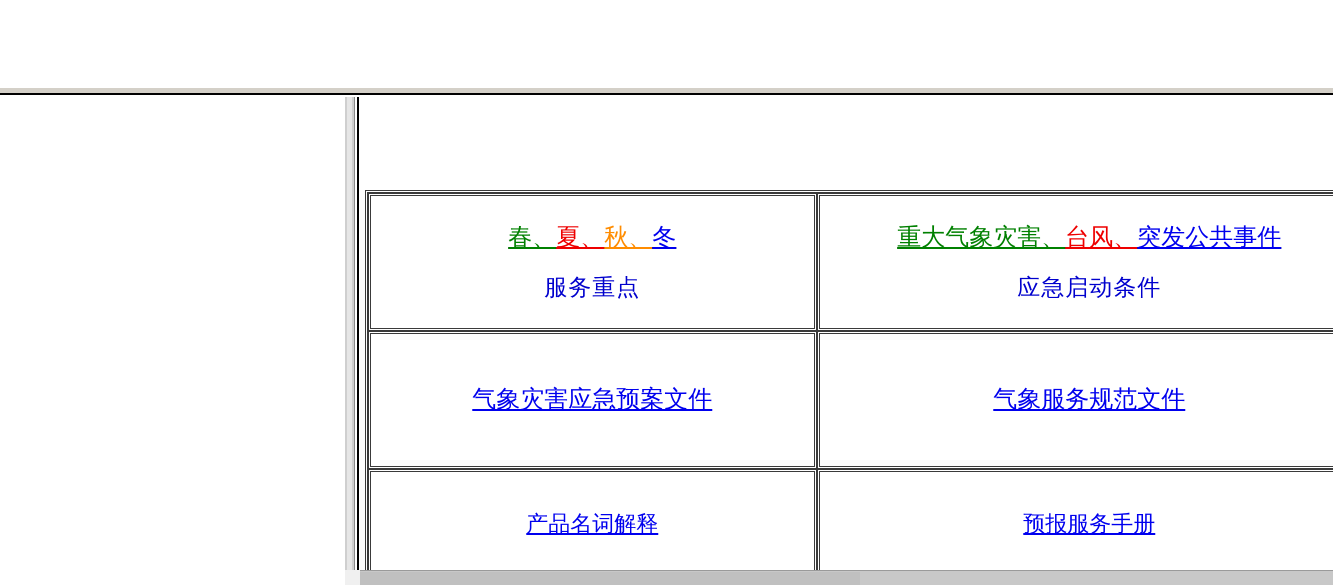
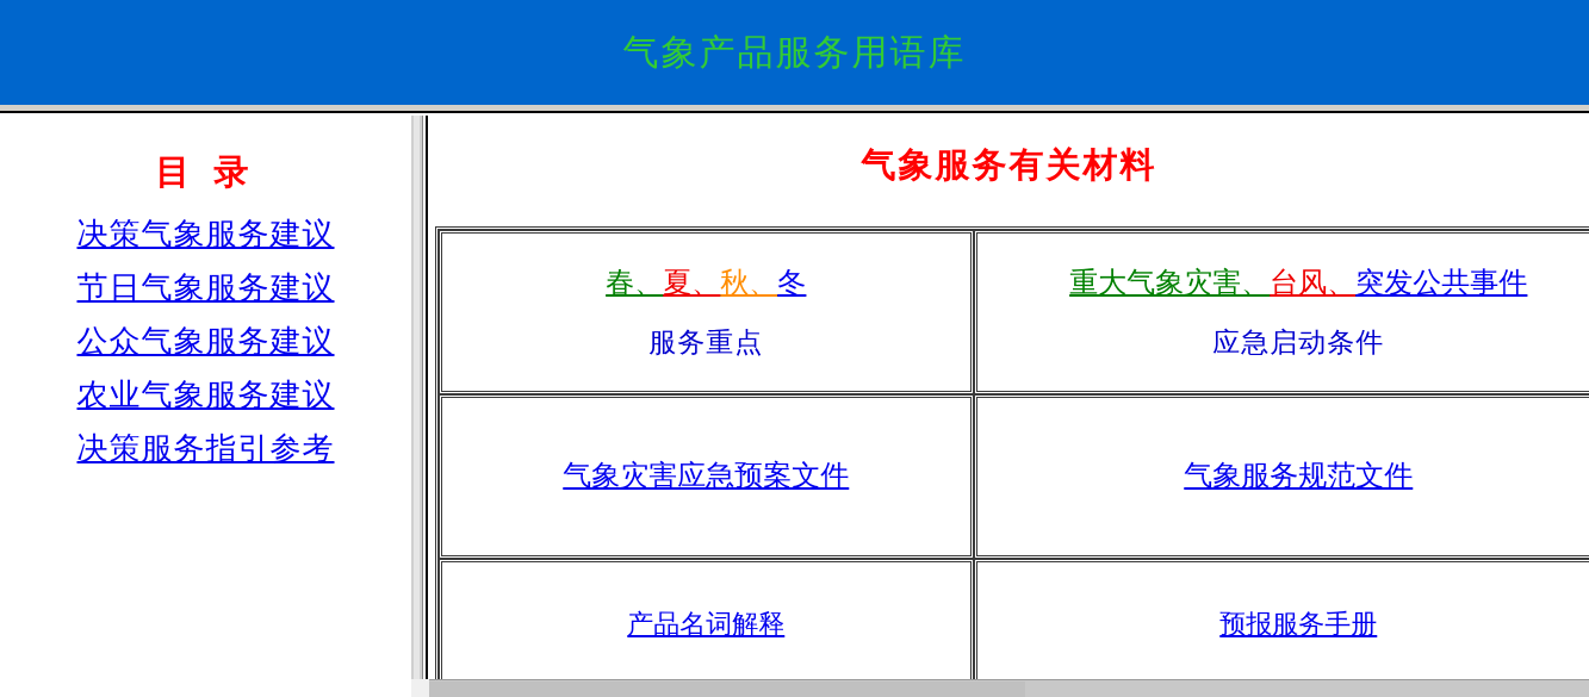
+ 气象产品服务用语库
+ 目 录
+ 决策气象服务建议
+ 节日气象服务建议
+ 公众气象服务建议
+ 农业气象服务建议
+ 决策服务指引参考
+ 气象服务有关材料
  春、夏、秋、冬 服务重点	重大气象灾害、台风、突发公共事件 应急启动条件
  气象灾害应急预案文件	气象服务规范文件
  产品名词解释	预报服务手册
